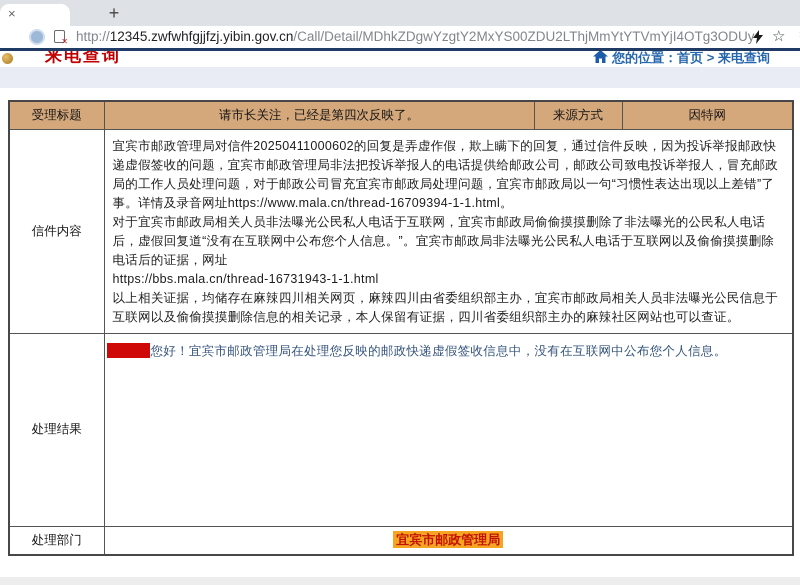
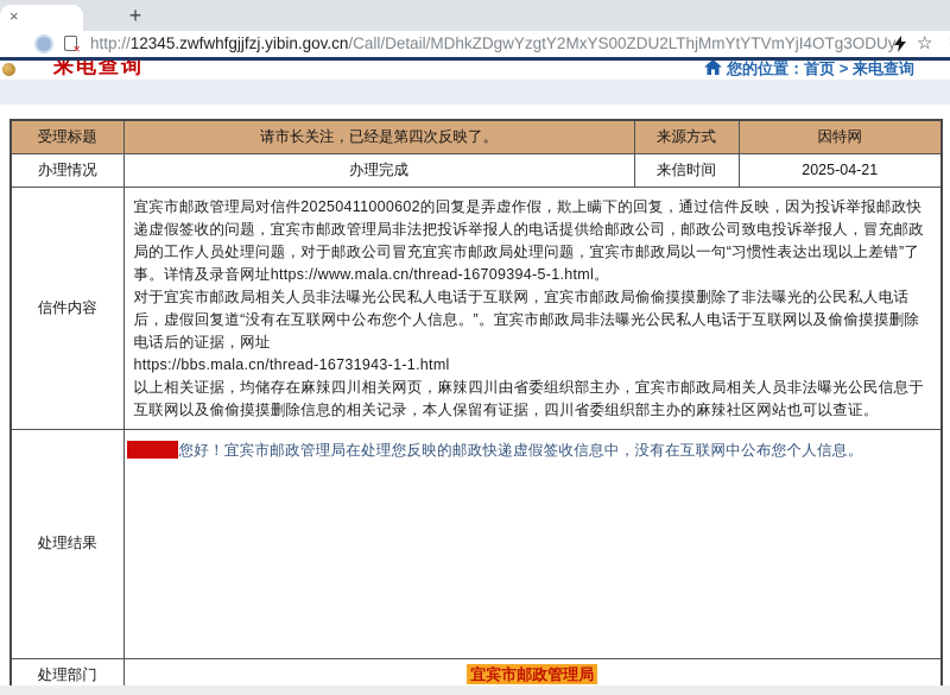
  ×
  +
  http://12345.zwfwhfgjjfzj.yibin.gov.cn/Call/Detail/MDhkZDgwYzgtY2MxYS00ZDU2LThjMmYtYTVmYjI4OTg3ODUy
  ☆
  来电查询
  您的位置：首页 > 来电查询
  受理标题	请市长关注，已经是第四次反映了。	来源方式	因特网
+ 办理情况	办理完成	来信时间	2025-04-21
- 信件内容	宜宾市邮政管理局对信件20250411000602的回复是弄虚作假，欺上瞒下的回复，通过信件反映，因为投诉举报邮政快递虚假签收的问题，宜宾市邮政管理局非法把投诉举报人的电话提供给邮政公司，邮政公司致电投诉举报人，冒充邮政局的工作人员处理问题，对于邮政公司冒充宜宾市邮政局处理问题，宜宾市邮政局以一句“习惯性表达出现以上差错”了事。详情及录音网址https://www.mala.cn/thread-16709394-1-1.html。 对于宜宾市邮政局相关人员非法曝光公民私人电话于互联网，宜宾市邮政局偷偷摸摸删除了非法曝光的公民私人电话后，虚假回复道“没有在互联网中公布您个人信息。”。宜宾市邮政局非法曝光公民私人电话于互联网以及偷偷摸摸删除电话后的证据，网址 https://bbs.mala.cn/thread-16731943-1-1.html 以上相关证据，均储存在麻辣四川相关网页，麻辣四川由省委组织部主办，宜宾市邮政局相关人员非法曝光公民信息于互联网以及偷偷摸摸删除信息的相关记录，本人保留有证据，四川省委组织部主办的麻辣社区网站也可以查证。
+ 信件内容	宜宾市邮政管理局对信件20250411000602的回复是弄虚作假，欺上瞒下的回复，通过信件反映，因为投诉举报邮政快递虚假签收的问题，宜宾市邮政管理局非法把投诉举报人的电话提供给邮政公司，邮政公司致电投诉举报人，冒充邮政局的工作人员处理问题，对于邮政公司冒充宜宾市邮政局处理问题，宜宾市邮政局以一句“习惯性表达出现以上差错”了事。详情及录音网址https://www.mala.cn/thread-16709394-5-1.html。 对于宜宾市邮政局相关人员非法曝光公民私人电话于互联网，宜宾市邮政局偷偷摸摸删除了非法曝光的公民私人电话后，虚假回复道“没有在互联网中公布您个人信息。”。宜宾市邮政局非法曝光公民私人电话于互联网以及偷偷摸摸删除电话后的证据，网址 https://bbs.mala.cn/thread-16731943-1-1.html 以上相关证据，均储存在麻辣四川相关网页，麻辣四川由省委组织部主办，宜宾市邮政局相关人员非法曝光公民信息于互联网以及偷偷摸摸删除信息的相关记录，本人保留有证据，四川省委组织部主办的麻辣社区网站也可以查证。
  处理结果	您好！宜宾市邮政管理局在处理您反映的邮政快递虚假签收信息中，没有在互联网中公布您个人信息。
  处理部门	宜宾市邮政管理局
